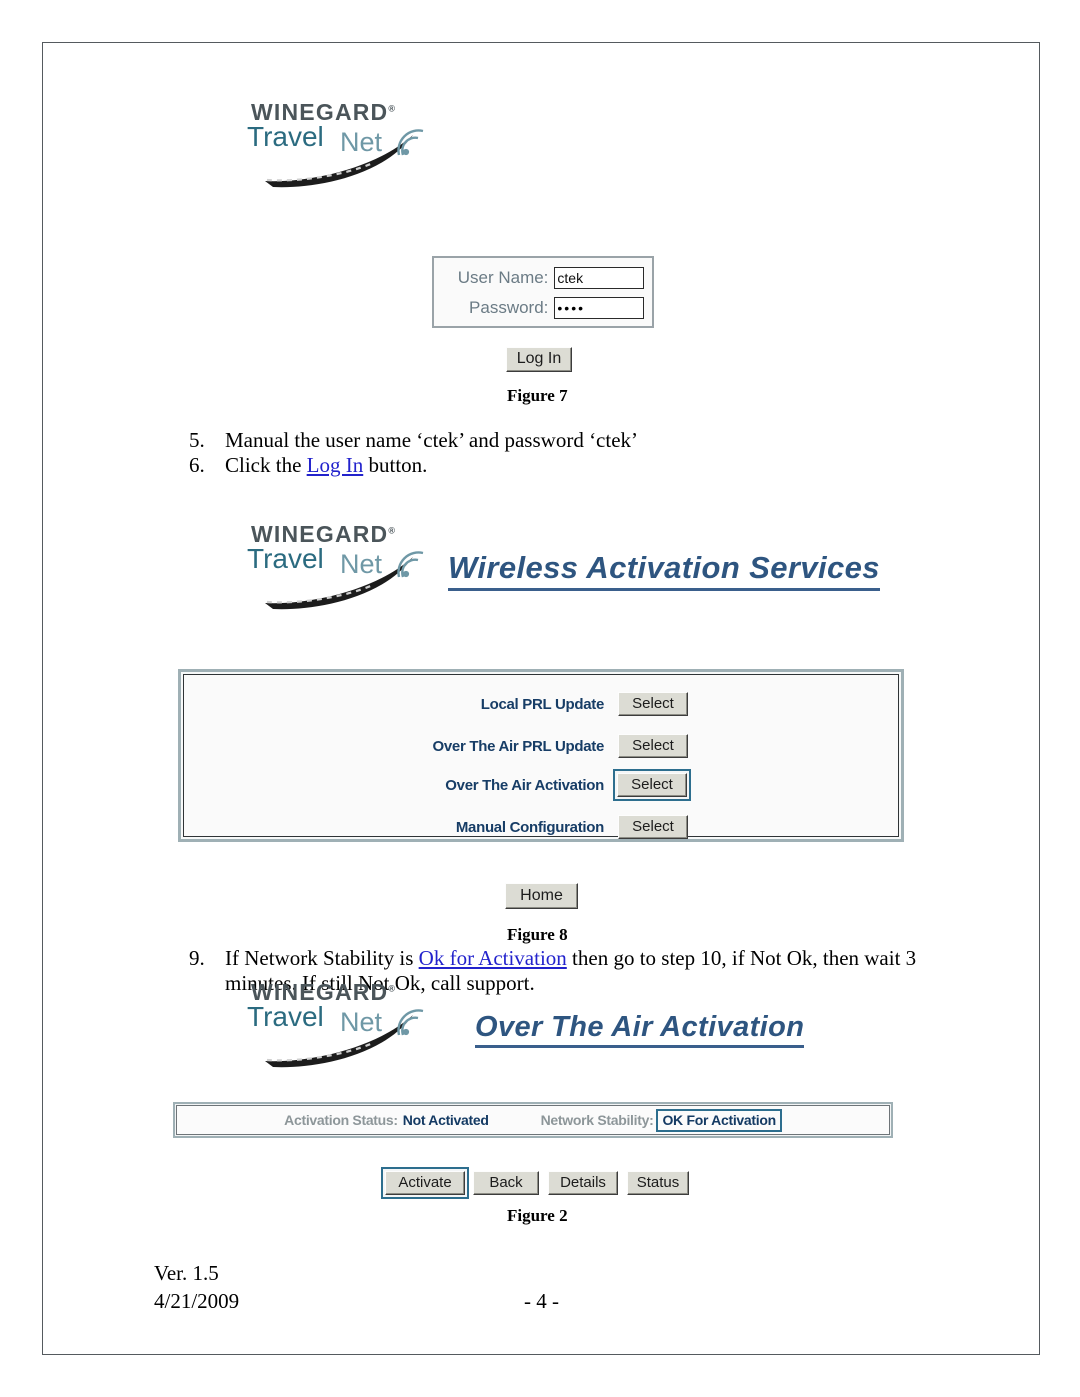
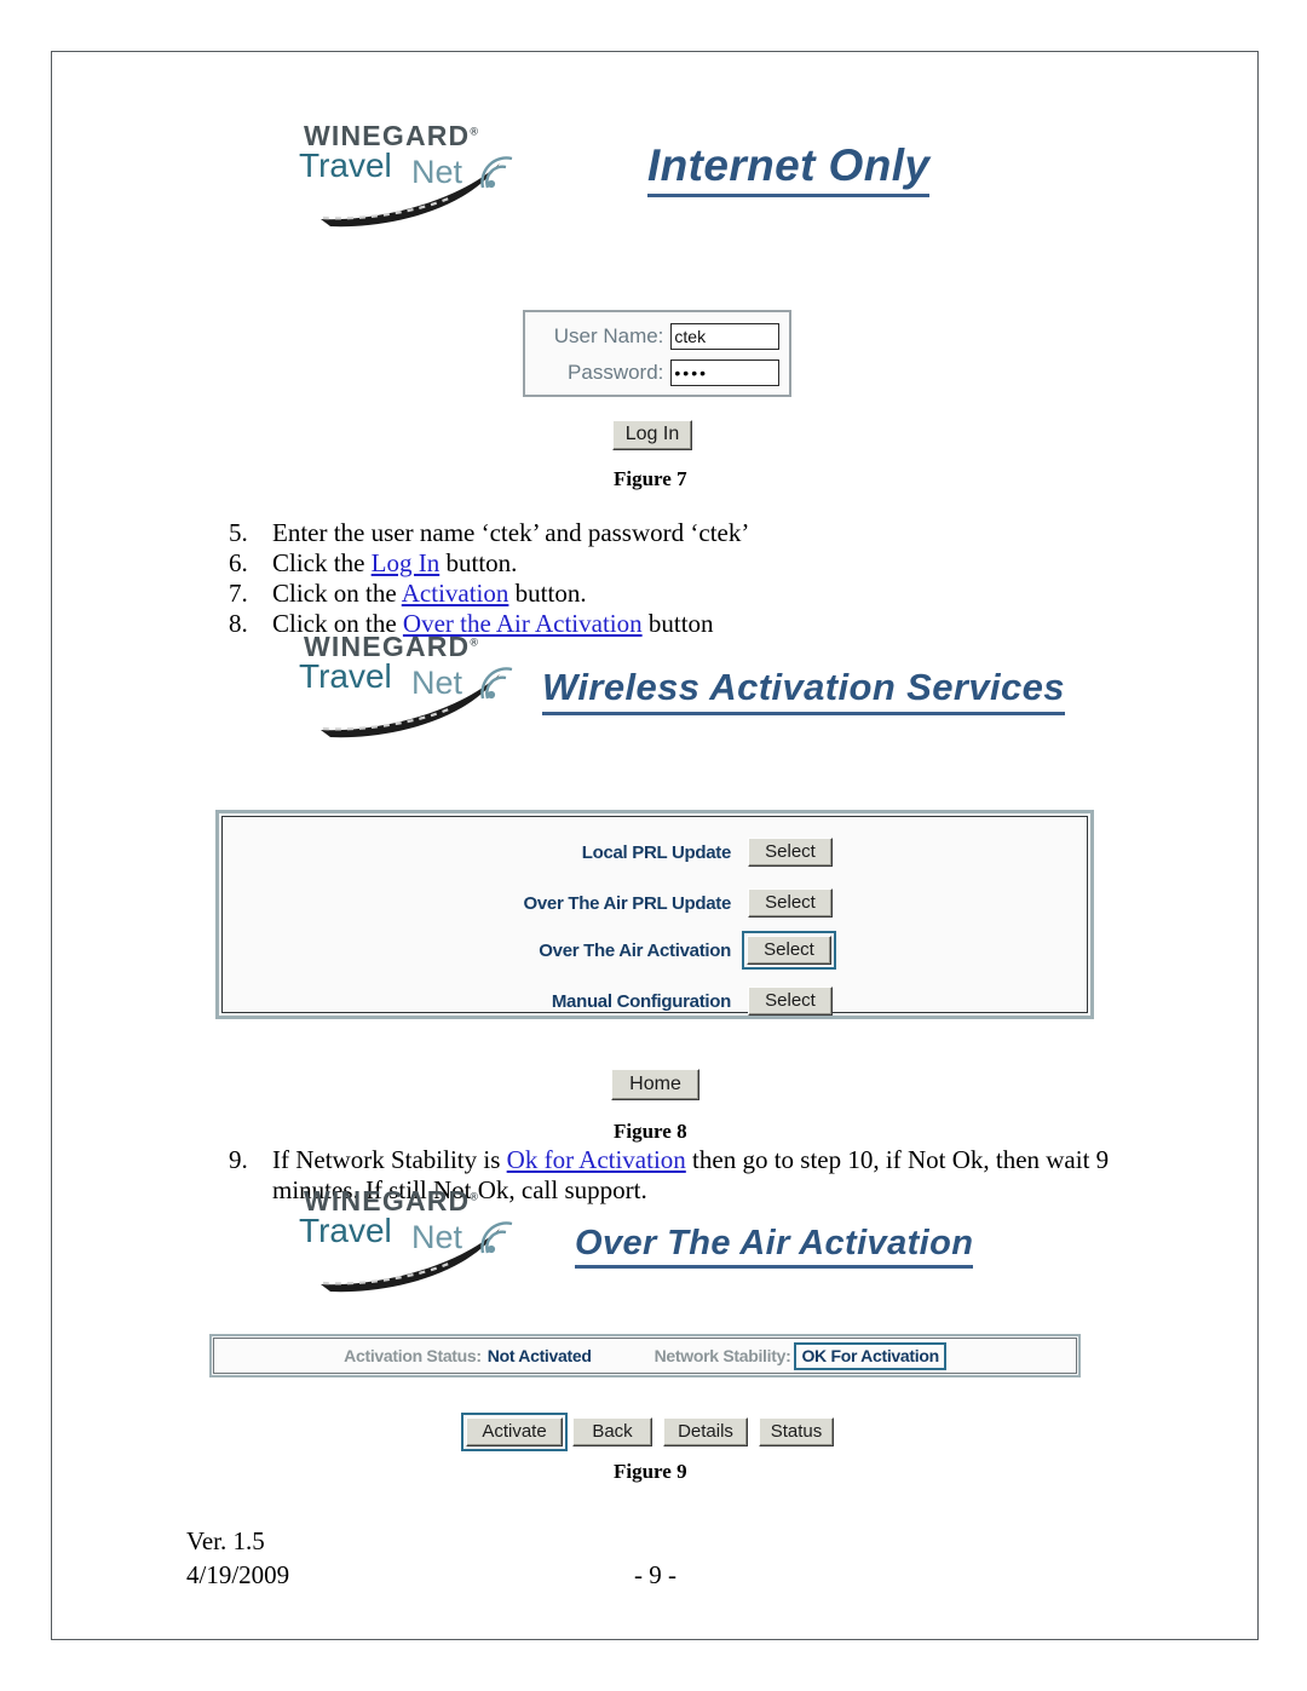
  WINEGARD®
  Travel
  Net
+ Internet Only
  User Name:
  ctek
  Password:
  ••••
  Log In
  Figure 7
  5.
- Manual the user name ‘ctek’ and password ‘ctek’
+ Enter the user name ‘ctek’ and password ‘ctek’
  6.
  Click the Log In button.
+ 7.
+ Click on the Activation button.
+ 8.
+ Click on the Over the Air Activation button
  WINEGARD®
  Travel
  Net
  Wireless Activation Services
  Local PRL Update
  Select
  Over The Air PRL Update
  Select
  Over The Air Activation
  Select
  Manual Configuration
  Select
  Home
  Figure 8
  9.
- If Network Stability is Ok for Activation then go to step 10, if Not Ok, then wait 3
+ If Network Stability is Ok for Activation then go to step 10, if Not Ok, then wait 9
  minutes. If still Not Ok, call support.
  WINEGARD®
  Travel
  Net
  Over The Air Activation
  Activation Status:
  Not Activated
  Network Stability:
  OK For Activation
  Activate
  Back
  Details
  Status
- Figure 2
+ Figure 9
  Ver. 1.5
- 4/21/2009
+ 4/19/2009
- - 4 -
+ - 9 -
